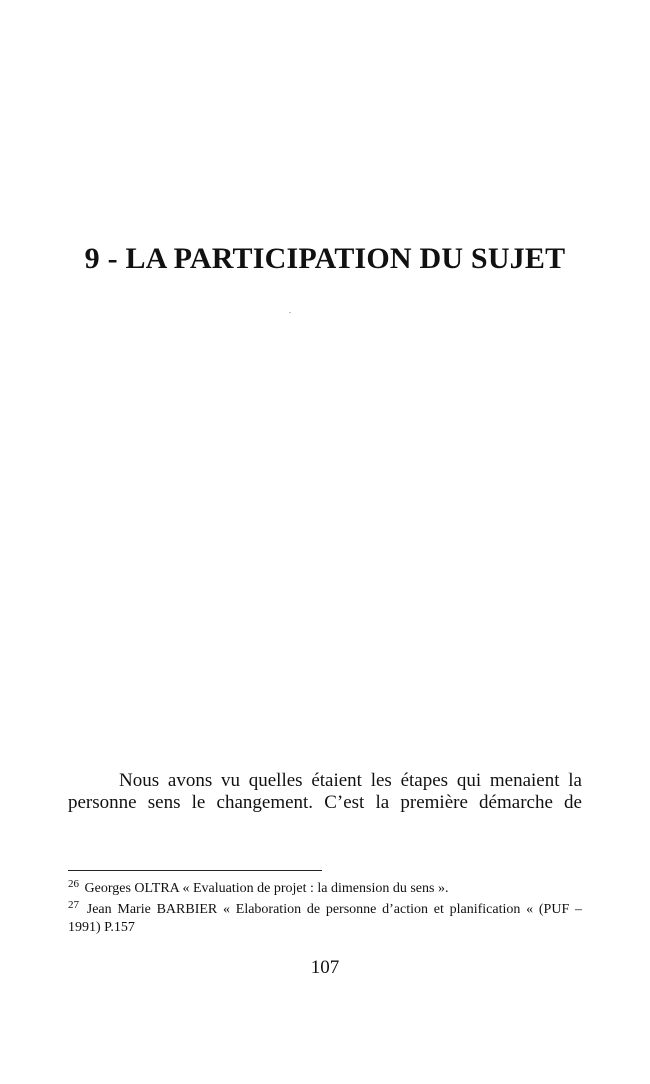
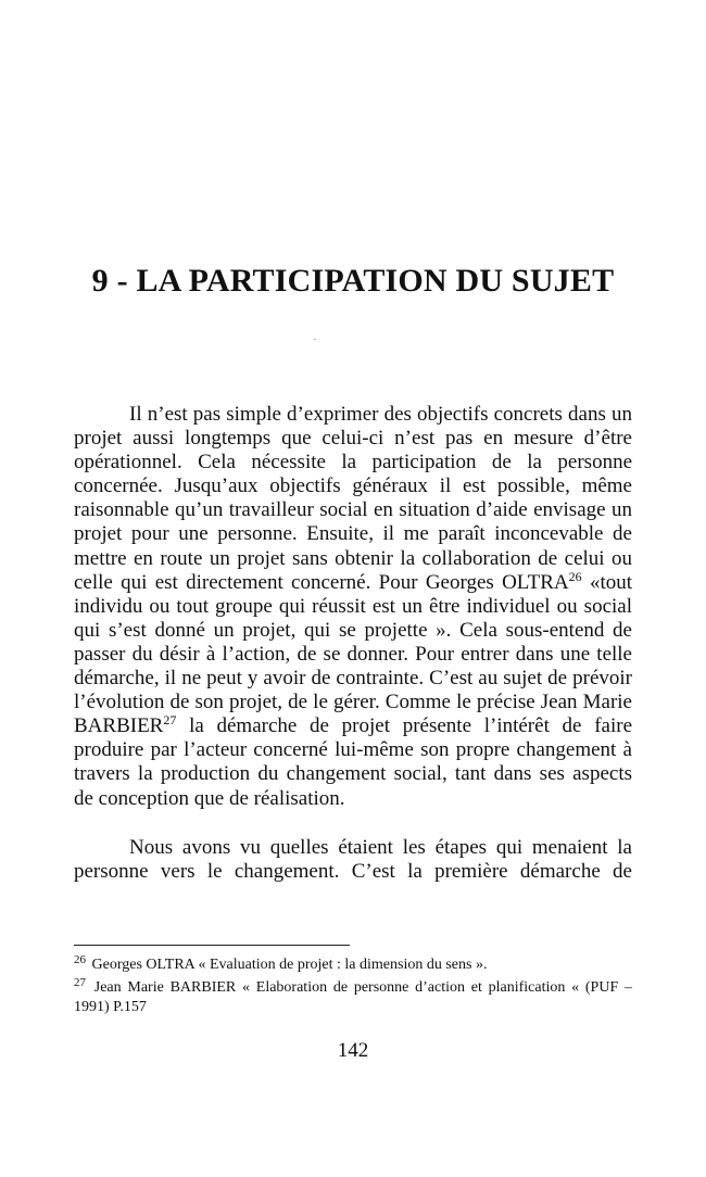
  9 - LA PARTICIPATION DU SUJET
+ Il n’est pas simple d’exprimer des objectifs concrets dans un projet aussi longtemps que celui-ci n’est pas en mesure d’être opérationnel. Cela nécessite la participation de la personne concernée. Jusqu’aux objectifs généraux il est possible, même raisonnable qu’un travailleur social en situation d’aide envisage un projet pour une personne. Ensuite, il me paraît inconcevable de mettre en route un projet sans obtenir la collaboration de celui ou celle qui est directement concerné. Pour Georges OLTRA26 «tout individu ou tout groupe qui réussit est un être individuel ou social qui s’est donné un projet, qui se projette ». Cela sous-entend de passer du désir à l’action, de se donner. Pour entrer dans une telle démarche, il ne peut y avoir de contrainte. C’est au sujet de prévoir l’évolution de son projet, de le gérer. Comme le précise Jean Marie BARBIER27 la démarche de projet présente l’intérêt de faire produire par l’acteur concerné lui-même son propre changement à travers la production du changement social, tant dans ses aspects de conception que de réalisation.
- Nous avons vu quelles étaient les étapes qui menaient la personne sens le changement. C’est la première démarche de
+ Nous avons vu quelles étaient les étapes qui menaient la personne vers le changement. C’est la première démarche de
  26 Georges OLTRA « Evaluation de projet : la dimension du sens ».
  27 Jean Marie BARBIER « Elaboration de personne d’action et planification « (PUF – 1991) P.157
- 107
+ 142
